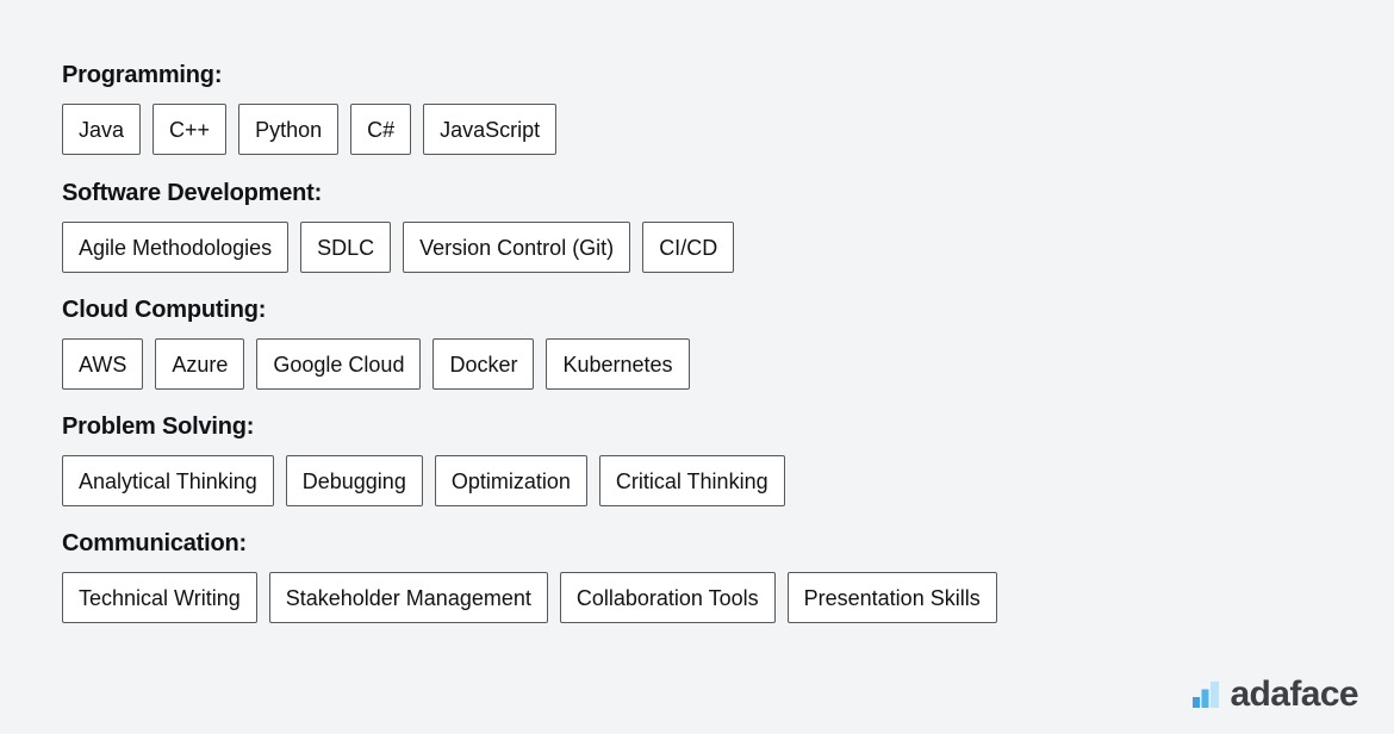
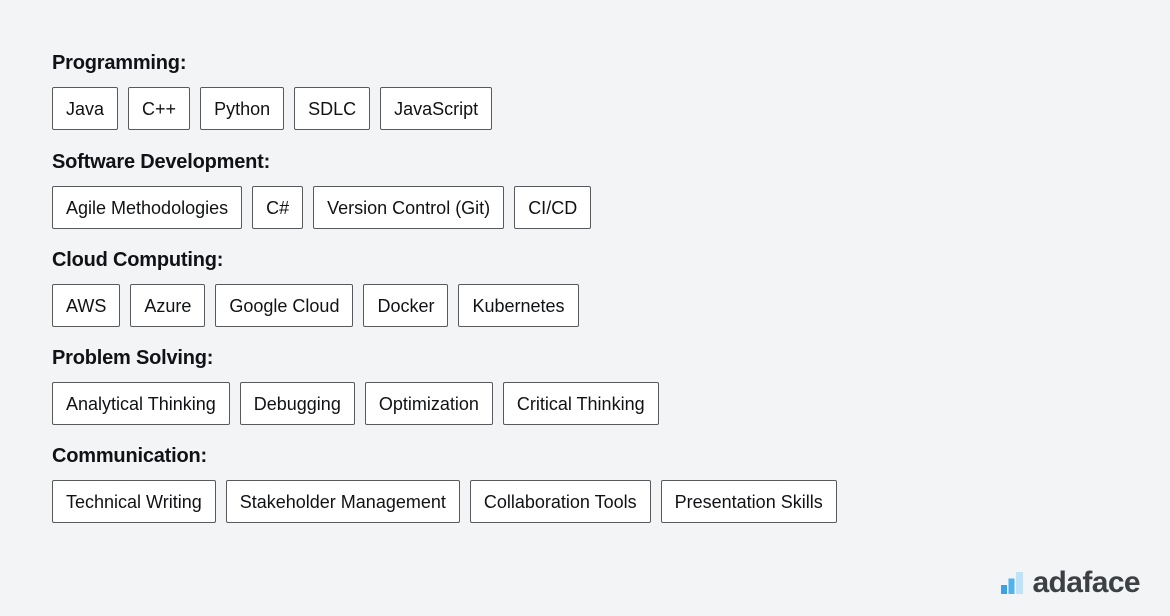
  Programming:
  Java
  C++
  Python
- C#
+ SDLC
  JavaScript
  Software Development:
  Agile Methodologies
- SDLC
+ C#
  Version Control (Git)
  CI/CD
  Cloud Computing:
  AWS
  Azure
  Google Cloud
  Docker
  Kubernetes
  Problem Solving:
  Analytical Thinking
  Debugging
  Optimization
  Critical Thinking
  Communication:
  Technical Writing
  Stakeholder Management
  Collaboration Tools
  Presentation Skills
  adaface
